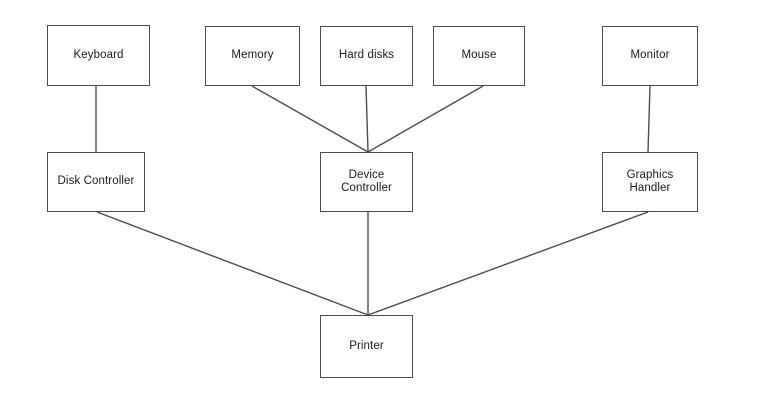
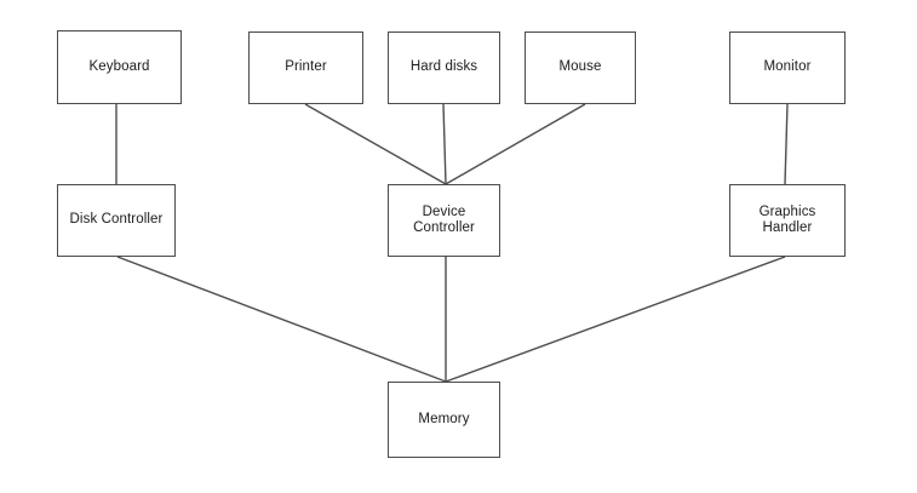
  Keyboard
- Memory
+ Printer
  Hard disks
  Mouse
  Monitor
  Disk Controller
  Device
  Controller
  Graphics
  Handler
- Printer
+ Memory
